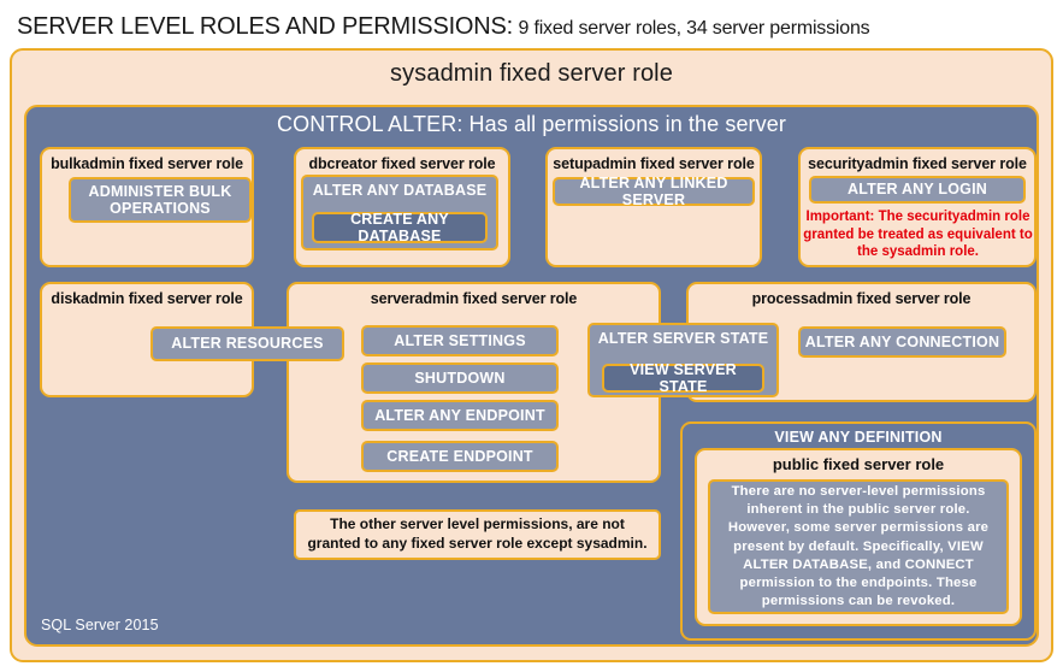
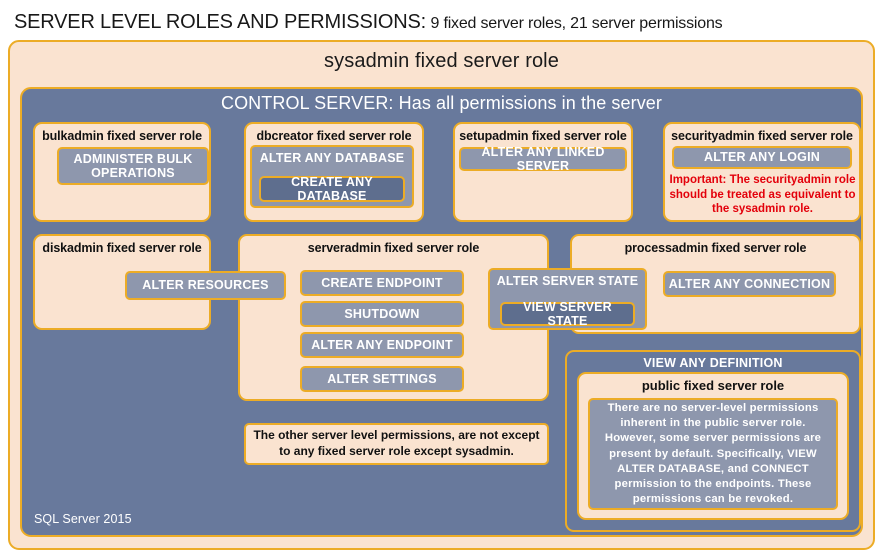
- SERVER LEVEL ROLES AND PERMISSIONS: 9 fixed server roles, 34 server permissions
+ SERVER LEVEL ROLES AND PERMISSIONS: 9 fixed server roles, 21 server permissions
  sysadmin fixed server role
- CONTROL ALTER: Has all permissions in the server
+ CONTROL SERVER: Has all permissions in the server
  bulkadmin fixed server role
  ADMINISTER BULK OPERATIONS
  dbcreator fixed server role
  ALTER ANY DATABASE
  CREATE ANY DATABASE
  setupadmin fixed server role
  ALTER ANY LINKED SERVER
  securityadmin fixed server role
  ALTER ANY LOGIN
- Important: The securityadmin role granted be treated as equivalent to the sysadmin role.
+ Important: The securityadmin role should be treated as equivalent to the sysadmin role.
  diskadmin fixed server role
  serveradmin fixed server role
  processadmin fixed server role
  ALTER RESOURCES
- ALTER SETTINGS
+ CREATE ENDPOINT
  SHUTDOWN
  ALTER ANY ENDPOINT
- CREATE ENDPOINT
+ ALTER SETTINGS
  ALTER SERVER STATE
  VIEW SERVER STATE
  ALTER ANY CONNECTION
  VIEW ANY DEFINITION
  public fixed server role
  There are no server-level permissions inherent in the public server role. However, some server permissions are present by default. Specifically, VIEW ALTER DATABASE, and CONNECT permission to the endpoints. These permissions can be revoked.
- The other server level permissions, are not granted to any fixed server role except sysadmin.
+ The other server level permissions, are not except to any fixed server role except sysadmin.
  SQL Server 2015
